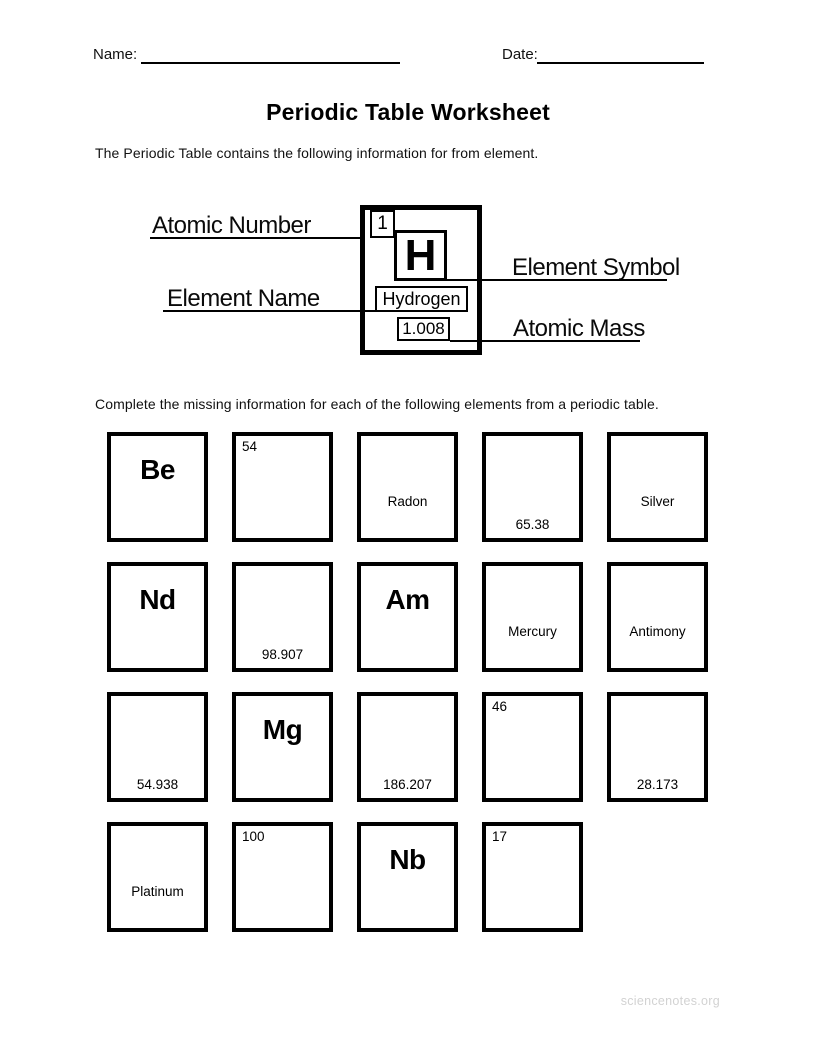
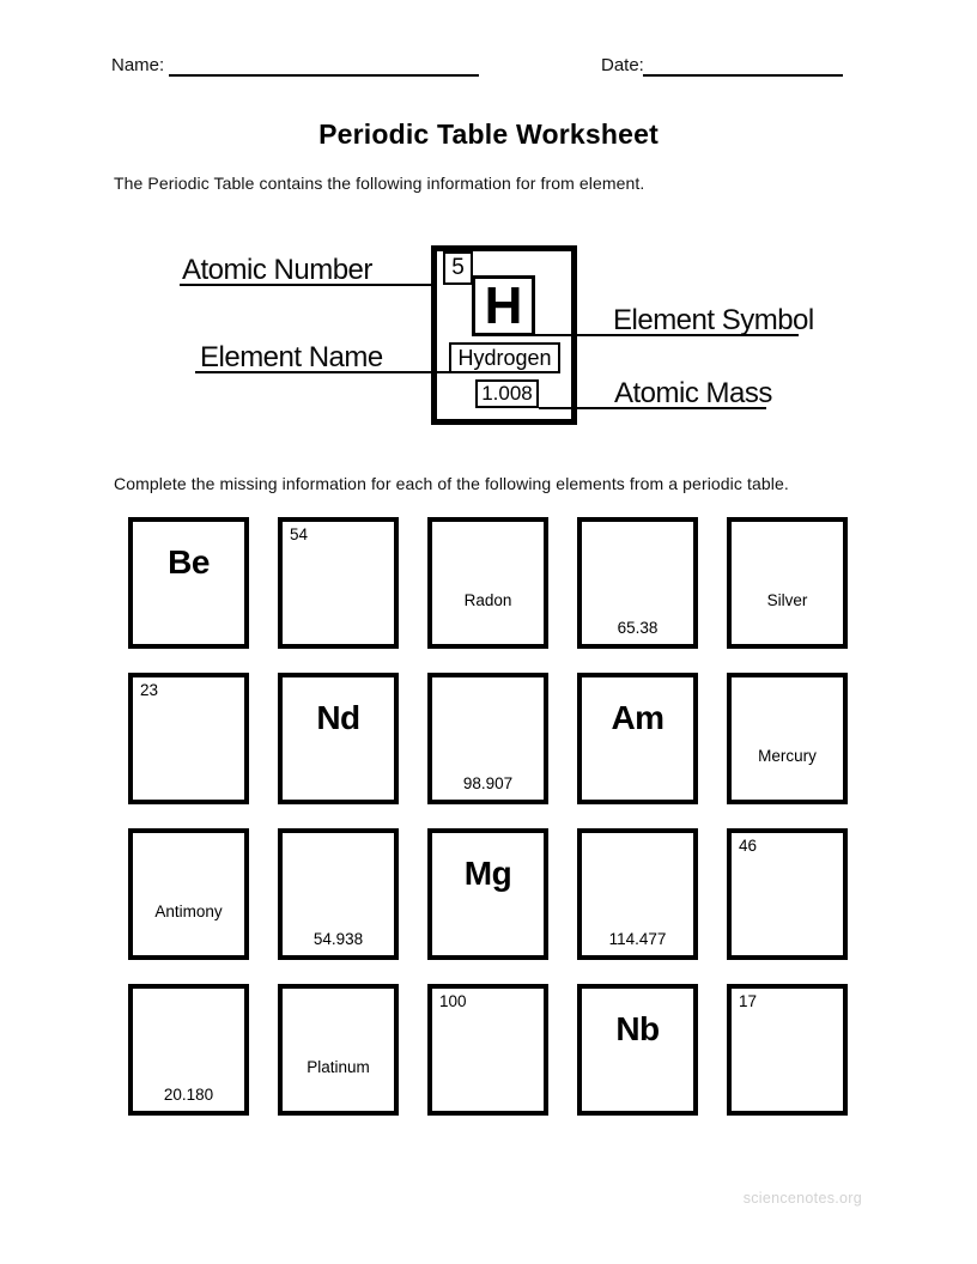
  Name:
  Date:
  Periodic Table Worksheet
  The Periodic Table contains the following information for from element.
- 1
+ 5
  H
  Hydrogen
  1.008
  Atomic Number
  Element Symbol
  Element Name
  Atomic Mass
  Complete the missing information for each of the following elements from a periodic table.
  Be
  54
  Radon
  65.38
  Silver
+ 23
  Nd
  98.907
  Am
  Mercury
  Antimony
  54.938
  Mg
- 186.207
+ 114.477
  46
- 28.173
+ 20.180
  Platinum
  100
  Nb
  17
  sciencenotes.org
